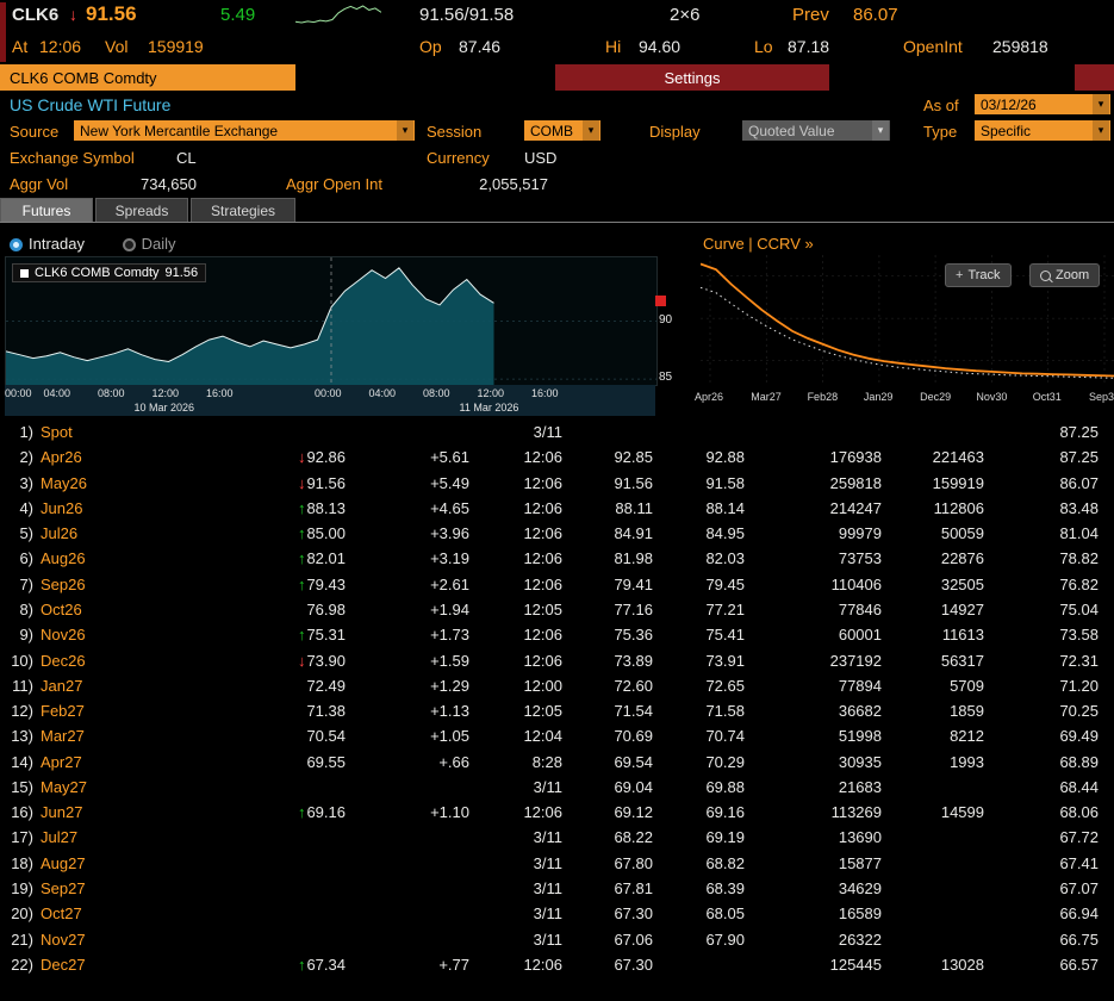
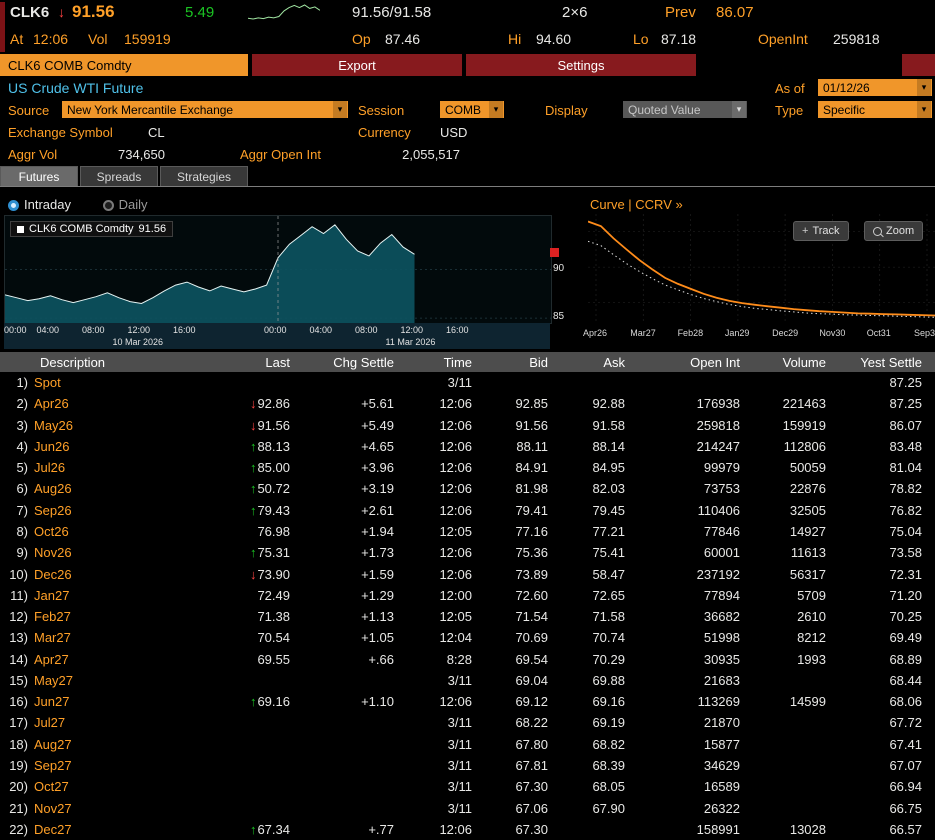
  CLK6
  ↓
  91.56
  5.49
  91.56/91.58
  2×6
  Prev
  86.07
  At
  12:06
  Vol
  159919
  Op
  87.46
  Hi
  94.60
  Lo
  87.18
  OpenInt
  259818
  CLK6 COMB Comdty
+ Export
  Settings
  US Crude WTI Future
  As of
- 03/12/26
+ 01/12/26
  ▾
  Source
  New York Mercantile Exchange
  ▾
  Session
  COMB
  ▾
  Display
  Quoted Value
  ▾
  Type
  Specific
  ▾
  Exchange Symbol
  CL
  Currency
  USD
  Aggr Vol
  734,650
  Aggr Open Int
  2,055,517
  Futures
  Spreads
  Strategies
  Intraday Daily
  CLK6 COMB Comdty
  91.56
  00:00
  04:00
  08:00
  12:00
  16:00
  00:00
  04:00
  08:00
  12:00
  16:00
  10 Mar 2026
  11 Mar 2026
  90
  85
  Curve | CCRV »
  +
  Track
  Zoom
  Apr26
  Mar27
  Feb28
  Jan29
  Dec29
  Nov30
  Oct31
  Sep3
+ Description
+ Last
+ Chg Settle
+ Time
+ Bid
+ Ask
+ Open Int
+ Volume
+ Yest Settle
  1)
  Spot
  3/11
  87.25
  2)
  Apr26
  ↓92.86
  +5.61
  12:06
  92.85
  92.88
  176938
  221463
  87.25
  3)
  May26
  ↓91.56
  +5.49
  12:06
  91.56
  91.58
  259818
  159919
  86.07
  4)
  Jun26
  ↑88.13
  +4.65
  12:06
  88.11
  88.14
  214247
  112806
  83.48
  5)
  Jul26
  ↑85.00
  +3.96
  12:06
  84.91
  84.95
  99979
  50059
  81.04
  6)
  Aug26
- ↑82.01
+ ↑50.72
  +3.19
  12:06
  81.98
  82.03
  73753
  22876
  78.82
  7)
  Sep26
  ↑79.43
  +2.61
  12:06
  79.41
  79.45
  110406
  32505
  76.82
  8)
  Oct26
  76.98
  +1.94
  12:05
  77.16
  77.21
  77846
  14927
  75.04
  9)
  Nov26
  ↑75.31
  +1.73
  12:06
  75.36
  75.41
  60001
  11613
  73.58
  10)
  Dec26
  ↓73.90
  +1.59
  12:06
  73.89
- 73.91
+ 58.47
  237192
  56317
  72.31
  11)
  Jan27
  72.49
  +1.29
  12:00
  72.60
  72.65
  77894
  5709
  71.20
  12)
  Feb27
  71.38
  +1.13
  12:05
  71.54
  71.58
  36682
- 1859
+ 2610
  70.25
  13)
  Mar27
  70.54
  +1.05
  12:04
  70.69
  70.74
  51998
  8212
  69.49
  14)
  Apr27
  69.55
  +.66
  8:28
  69.54
  70.29
  30935
  1993
  68.89
  15)
  May27
  3/11
  69.04
  69.88
  21683
  68.44
  16)
  Jun27
  ↑69.16
  +1.10
  12:06
  69.12
  69.16
  113269
  14599
  68.06
  17)
  Jul27
  3/11
  68.22
  69.19
- 13690
+ 21870
  67.72
  18)
  Aug27
  3/11
  67.80
  68.82
  15877
  67.41
  19)
  Sep27
  3/11
  67.81
  68.39
  34629
  67.07
  20)
  Oct27
  3/11
  67.30
  68.05
  16589
  66.94
  21)
  Nov27
  3/11
  67.06
  67.90
  26322
  66.75
  22)
  Dec27
  ↑67.34
  +.77
  12:06
  67.30
- 125445
+ 158991
  13028
  66.57
